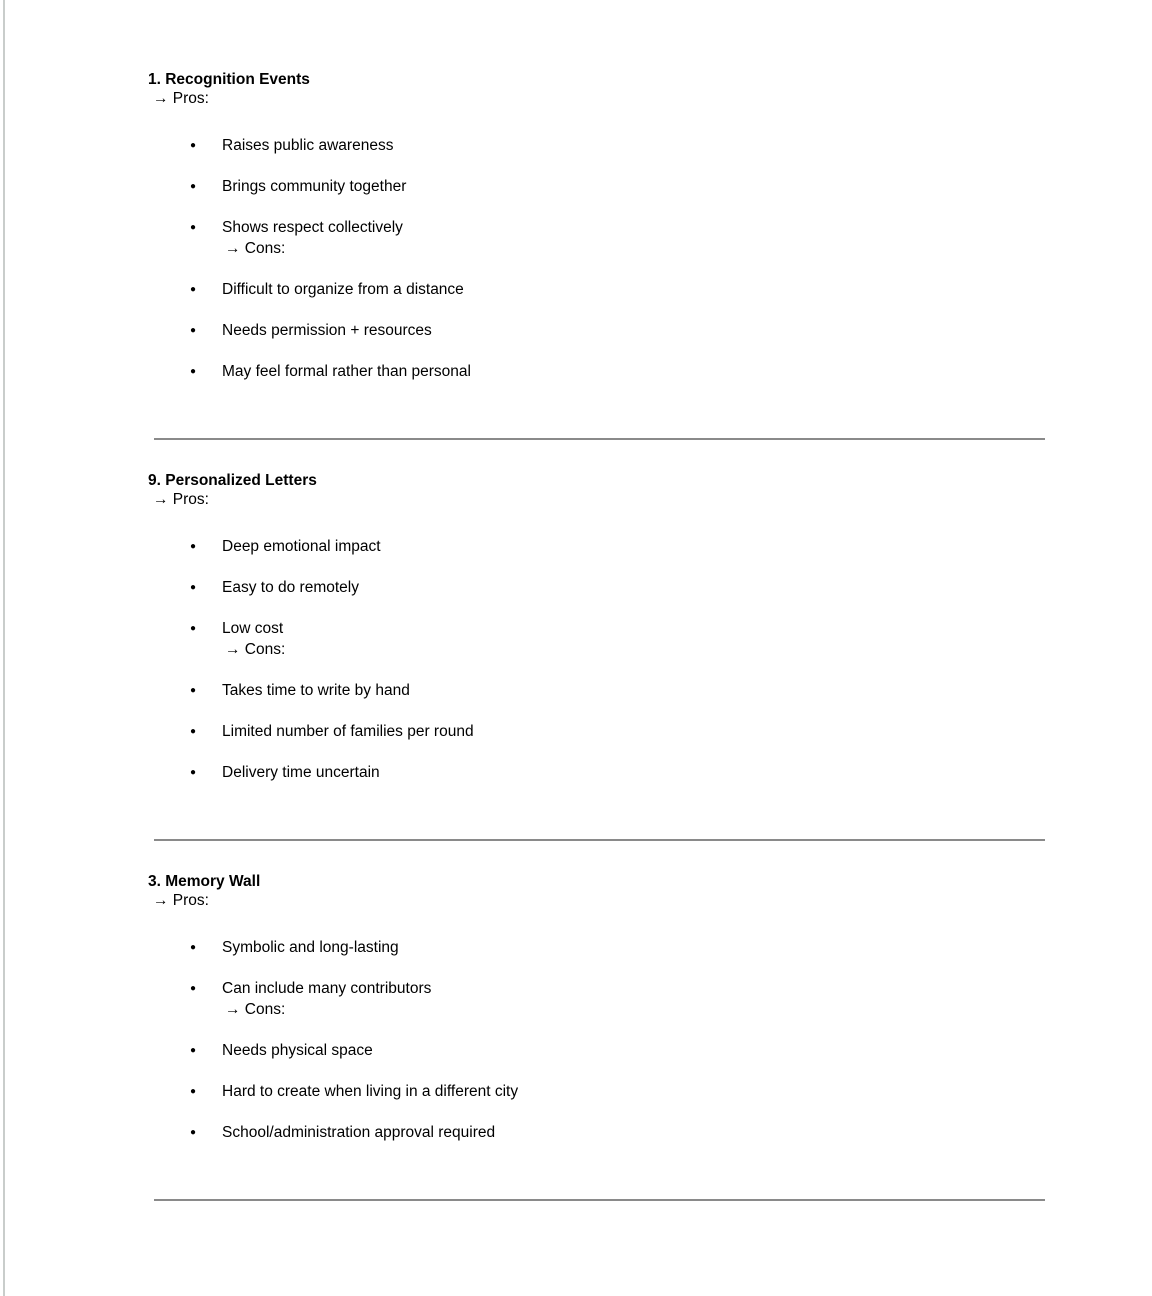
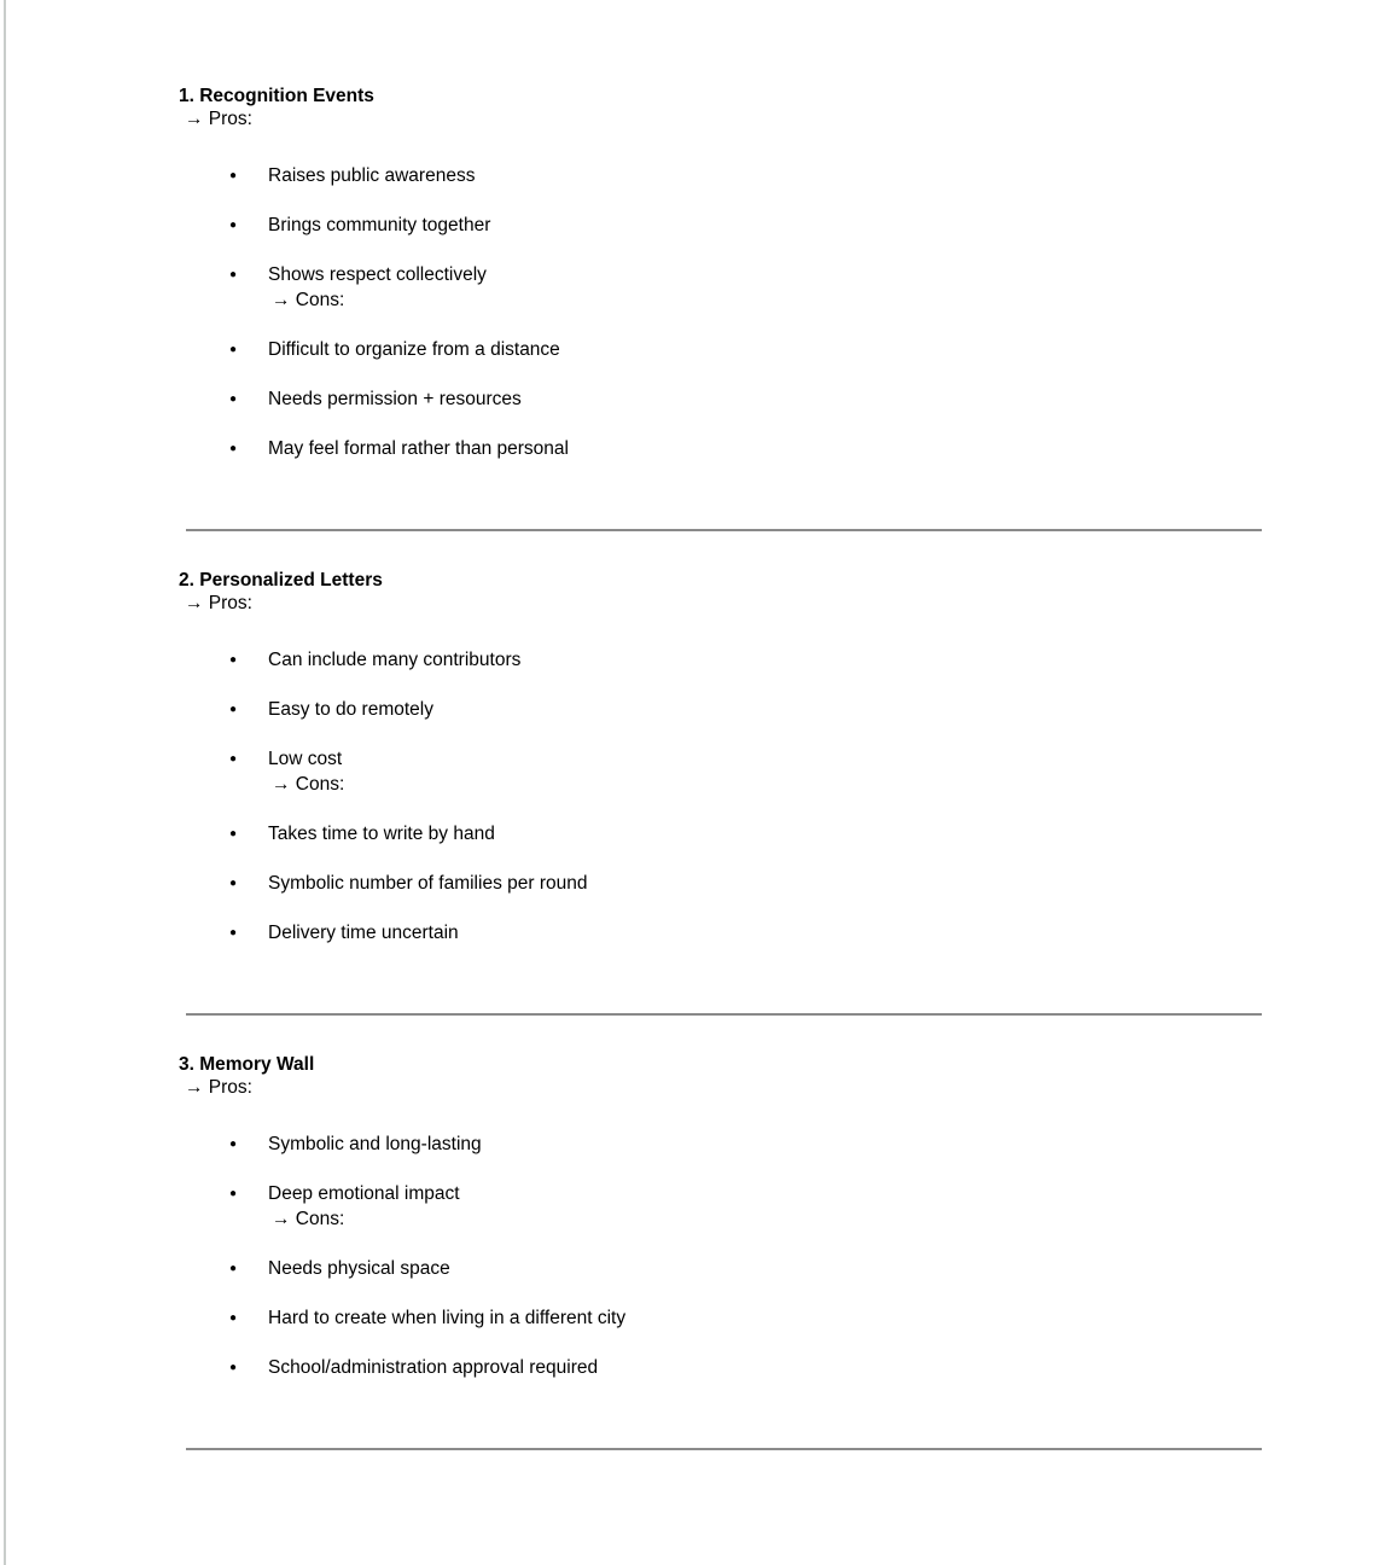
  1. Recognition Events
  → Pros:
  ●
  Raises public awareness
  ●
  Brings community together
  ●
  Shows respect collectively
  → Cons:
  ●
  Difficult to organize from a distance
  ●
  Needs permission + resources
  ●
  May feel formal rather than personal
- 9. Personalized Letters
+ 2. Personalized Letters
  → Pros:
  ●
- Deep emotional impact
+ Can include many contributors
  ●
  Easy to do remotely
  ●
  Low cost
  → Cons:
  ●
  Takes time to write by hand
  ●
- Limited number of families per round
+ Symbolic number of families per round
  ●
  Delivery time uncertain
  3. Memory Wall
  → Pros:
  ●
  Symbolic and long-lasting
  ●
- Can include many contributors
+ Deep emotional impact
  → Cons:
  ●
  Needs physical space
  ●
  Hard to create when living in a different city
  ●
  School/administration approval required
